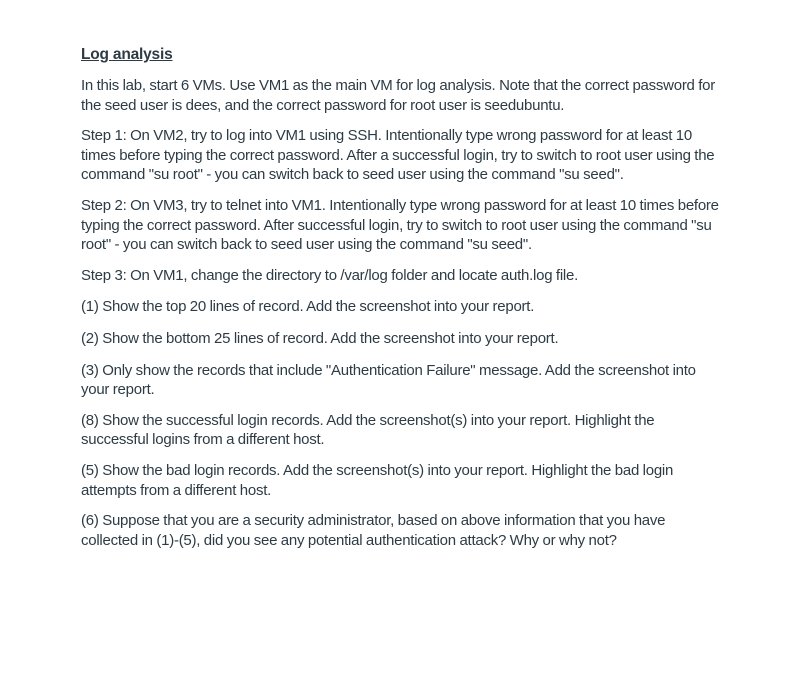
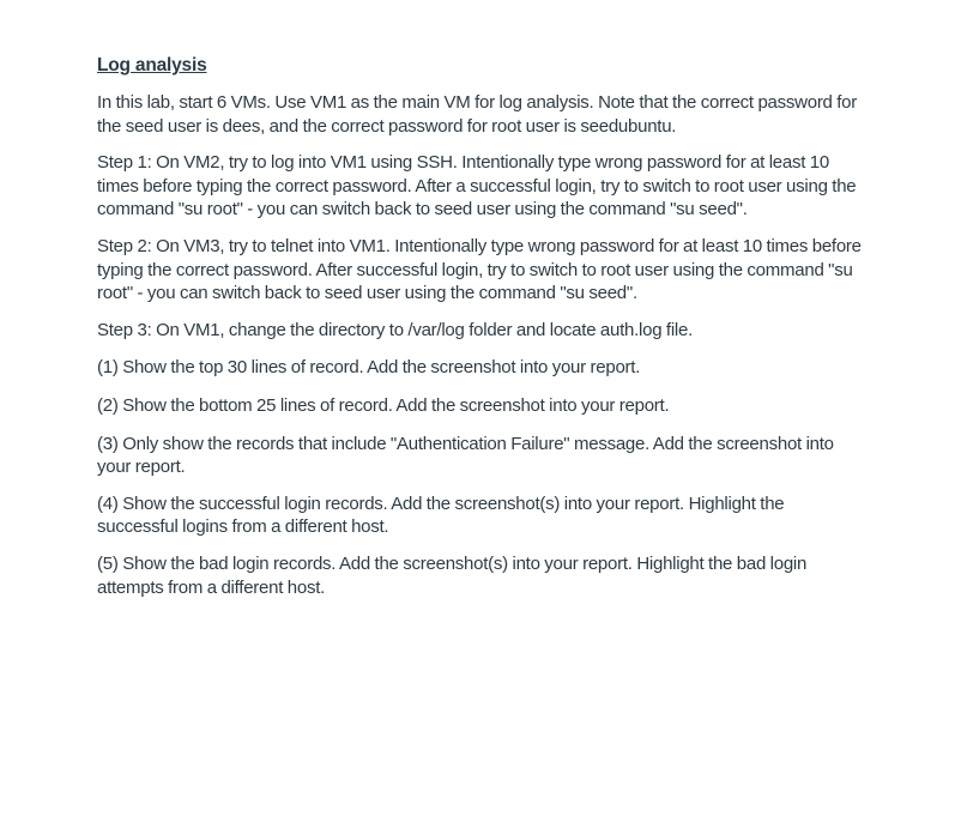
  Log analysis
  In this lab, start 6 VMs. Use VM1 as the main VM for log analysis. Note that the correct password for the seed user is dees, and the correct password for root user is seedubuntu.
  Step 1: On VM2, try to log into VM1 using SSH. Intentionally type wrong password for at least 10 times before typing the correct password. After a successful login, try to switch to root user using the command "su root" - you can switch back to seed user using the command "su seed".
  Step 2: On VM3, try to telnet into VM1. Intentionally type wrong password for at least 10 times before typing the correct password. After successful login, try to switch to root user using the command "su root" - you can switch back to seed user using the command "su seed".
  Step 3: On VM1, change the directory to /var/log folder and locate auth.log file.
- (1) Show the top 20 lines of record. Add the screenshot into your report.
+ (1) Show the top 30 lines of record. Add the screenshot into your report.
  (2) Show the bottom 25 lines of record. Add the screenshot into your report.
  (3) Only show the records that include "Authentication Failure" message. Add the screenshot into your report.
- (8) Show the successful login records. Add the screenshot(s) into your report. Highlight the successful logins from a different host.
+ (4) Show the successful login records. Add the screenshot(s) into your report. Highlight the successful logins from a different host.
  (5) Show the bad login records. Add the screenshot(s) into your report. Highlight the bad login attempts from a different host.
- (6) Suppose that you are a security administrator, based on above information that you have collected in (1)-(5), did you see any potential authentication attack? Why or why not?
